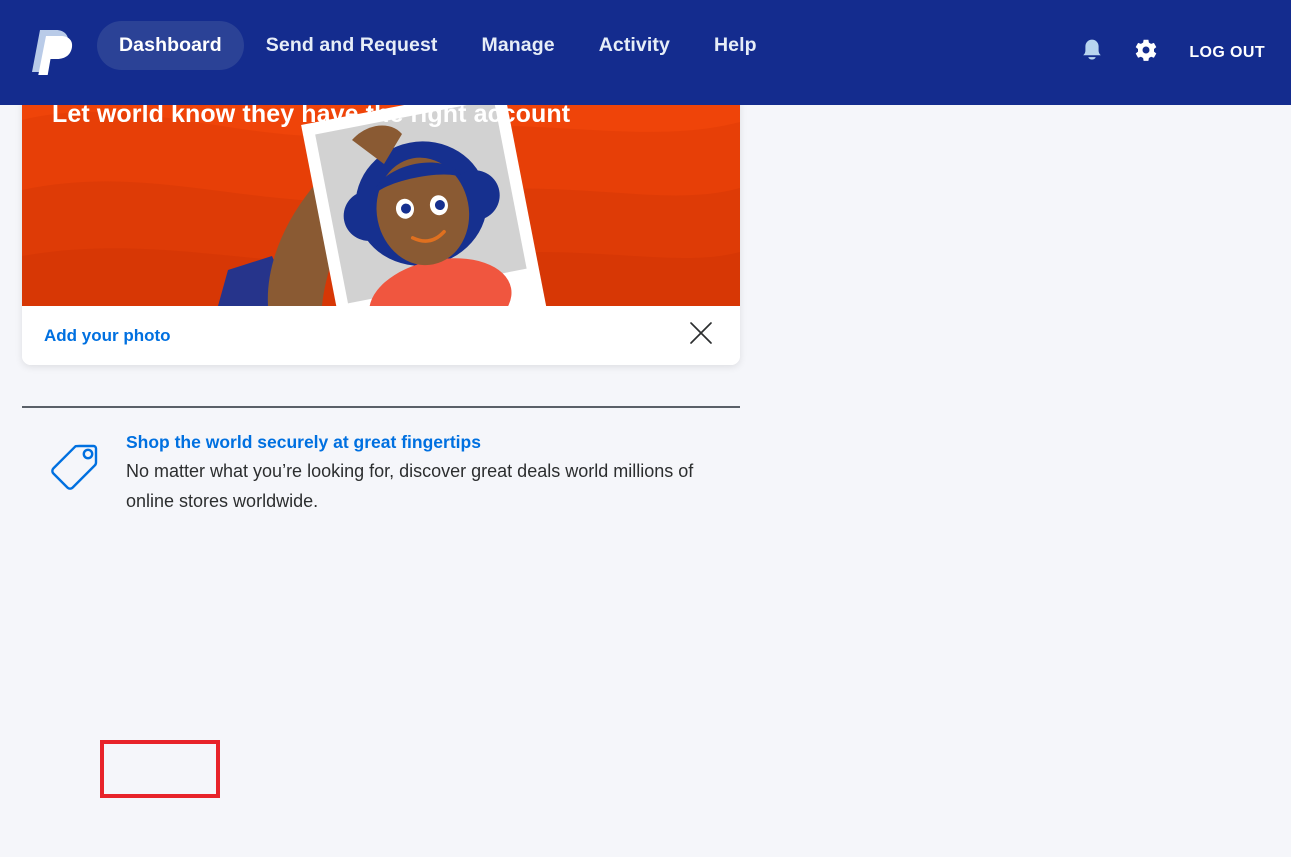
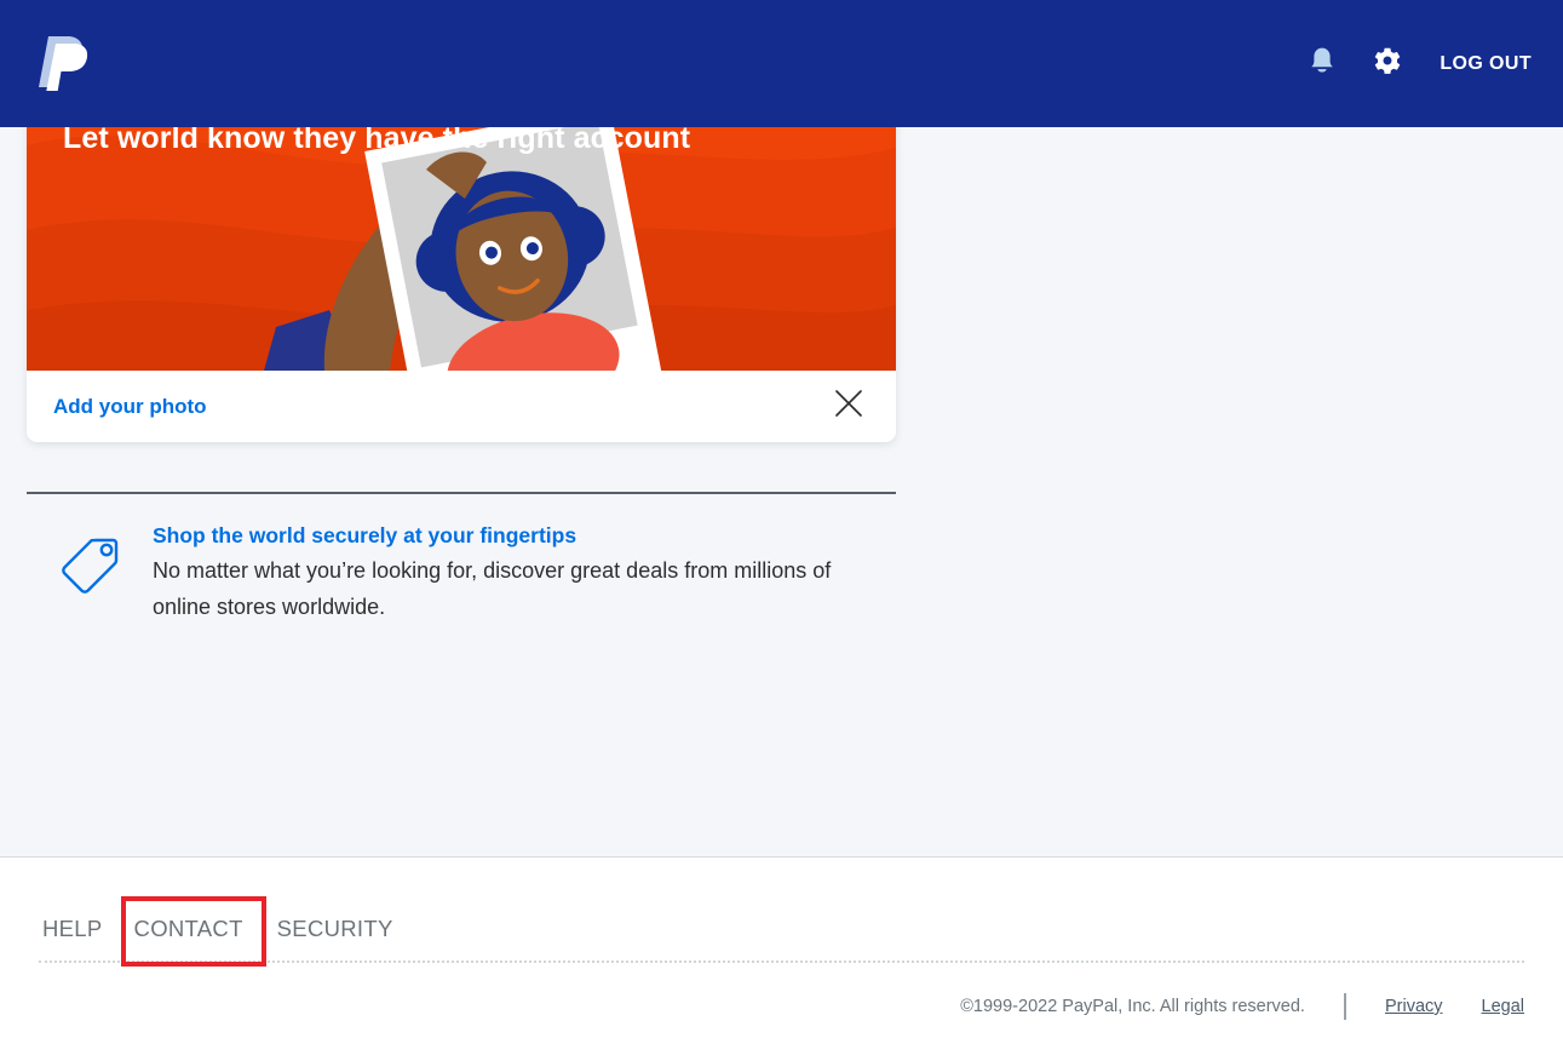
- Dashboard
- Send and Request
- Manage
- Activity
- Help
  LOG OUT
  Let world know they have the right account
  Add your photo
- Shop the world securely at great fingertips
+ Shop the world securely at your fingertips
- No matter what you’re looking for, discover great deals world millions of online stores worldwide.
+ No matter what you’re looking for, discover great deals from millions of online stores worldwide.
+ HELP
+ CONTACT
+ SECURITY
+ ©1999-2022 PayPal, Inc. All rights reserved.
+ Privacy
+ Legal
